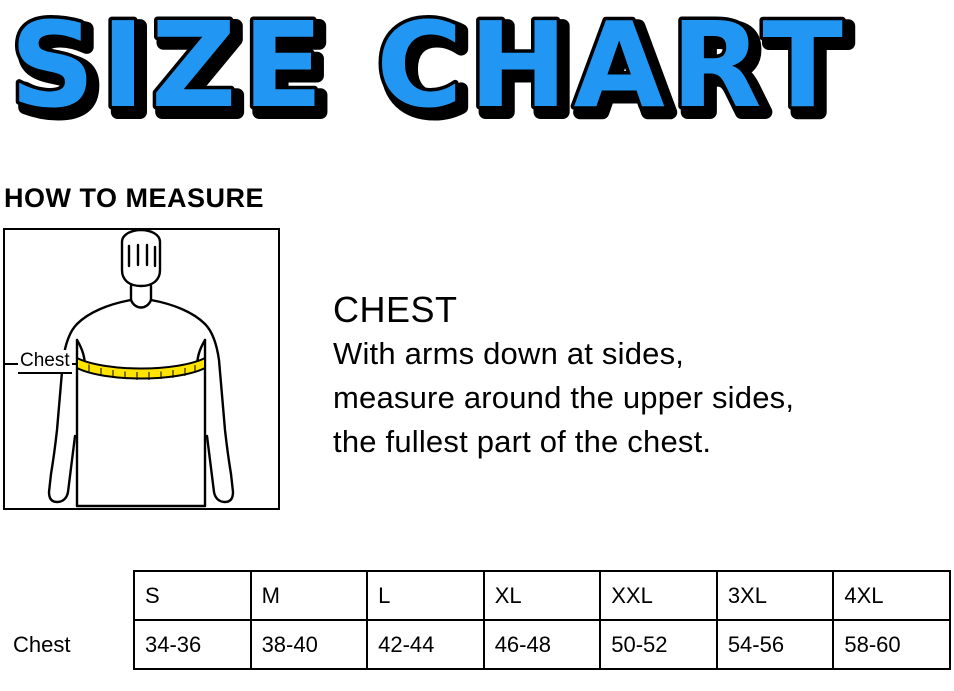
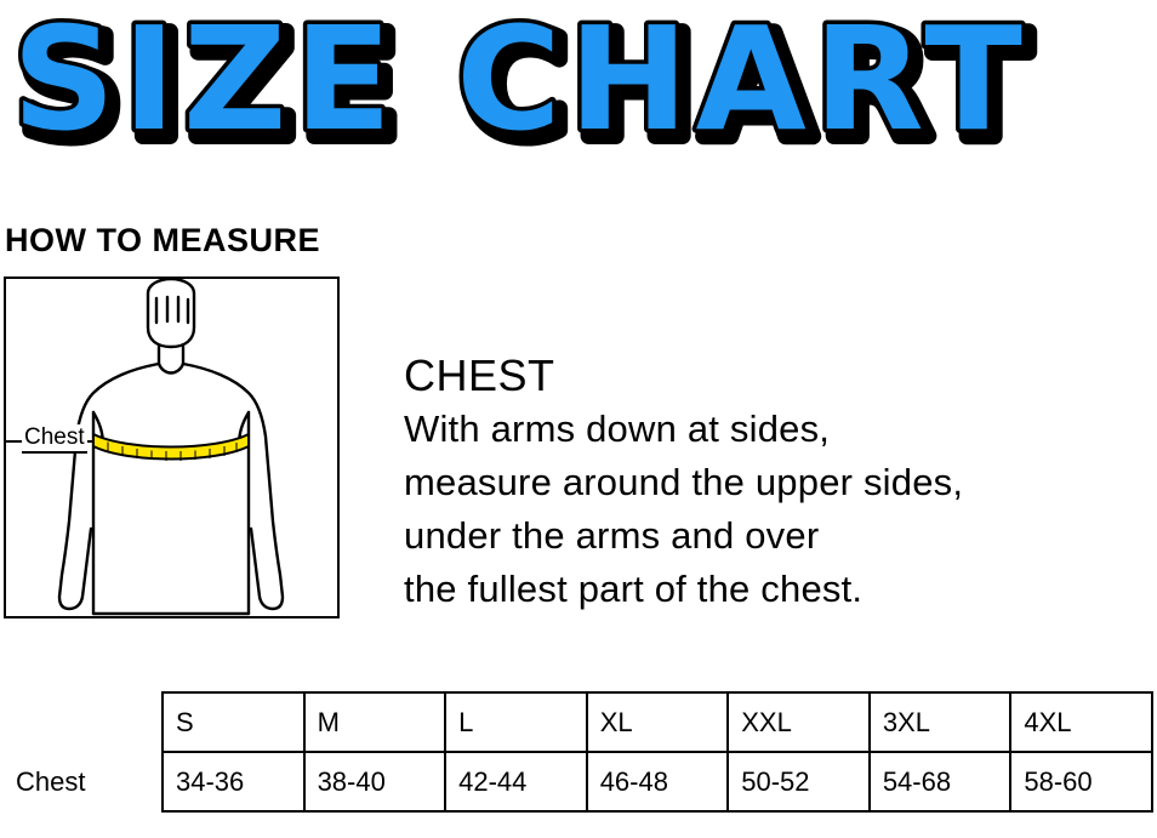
  SIZE CHART
  HOW TO MEASURE
  Chest
  CHEST
  With arms down at sides,
  measure around the upper sides,
+ under the arms and over
  the fullest part of the chest.
  	S	M	L	XL	XXL	3XL	4XL
- Chest	34-36	38-40	42-44	46-48	50-52	54-56	58-60
+ Chest	34-36	38-40	42-44	46-48	50-52	54-68	58-60
